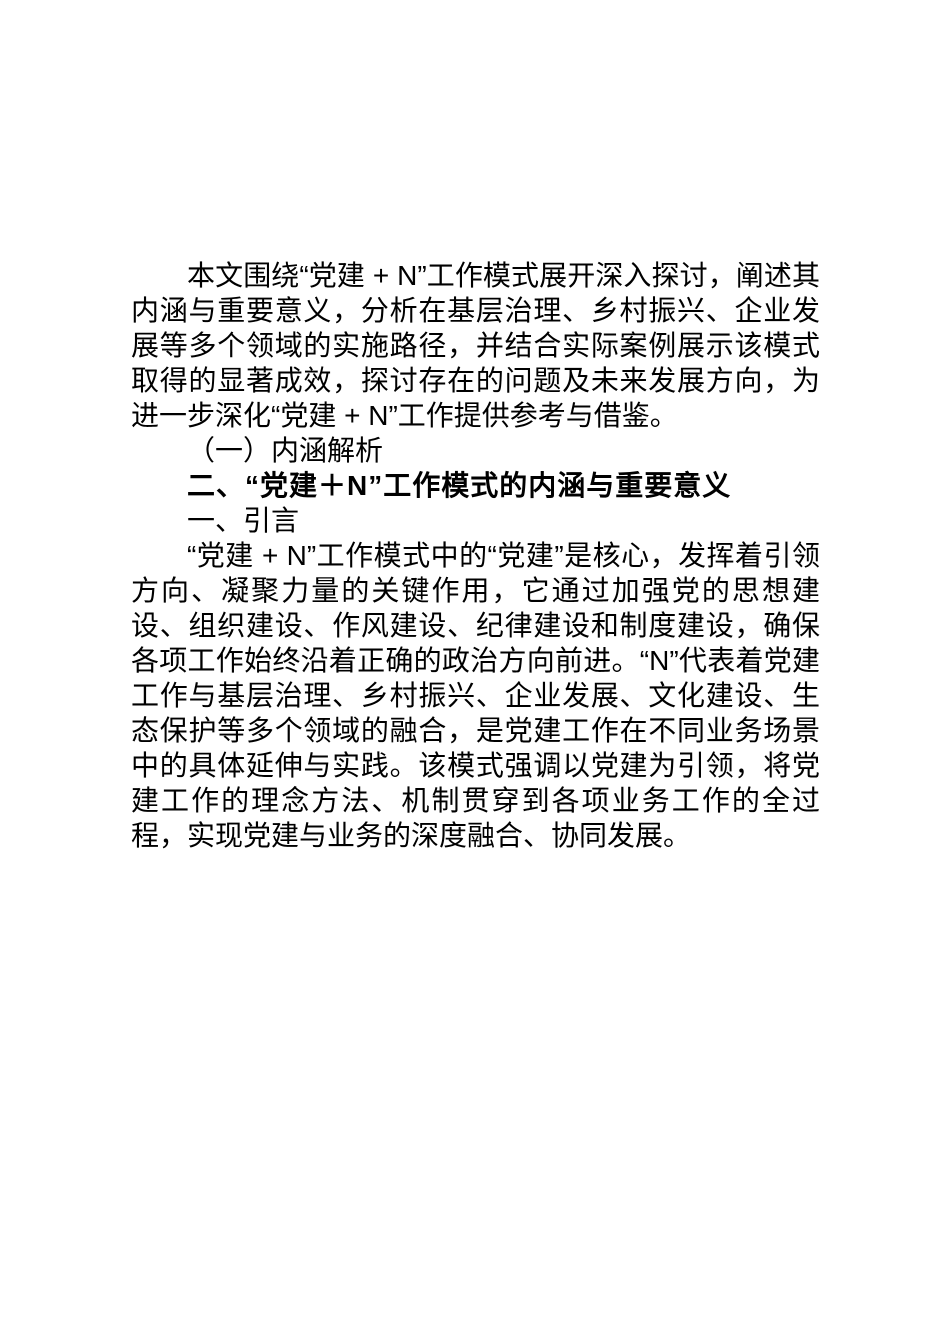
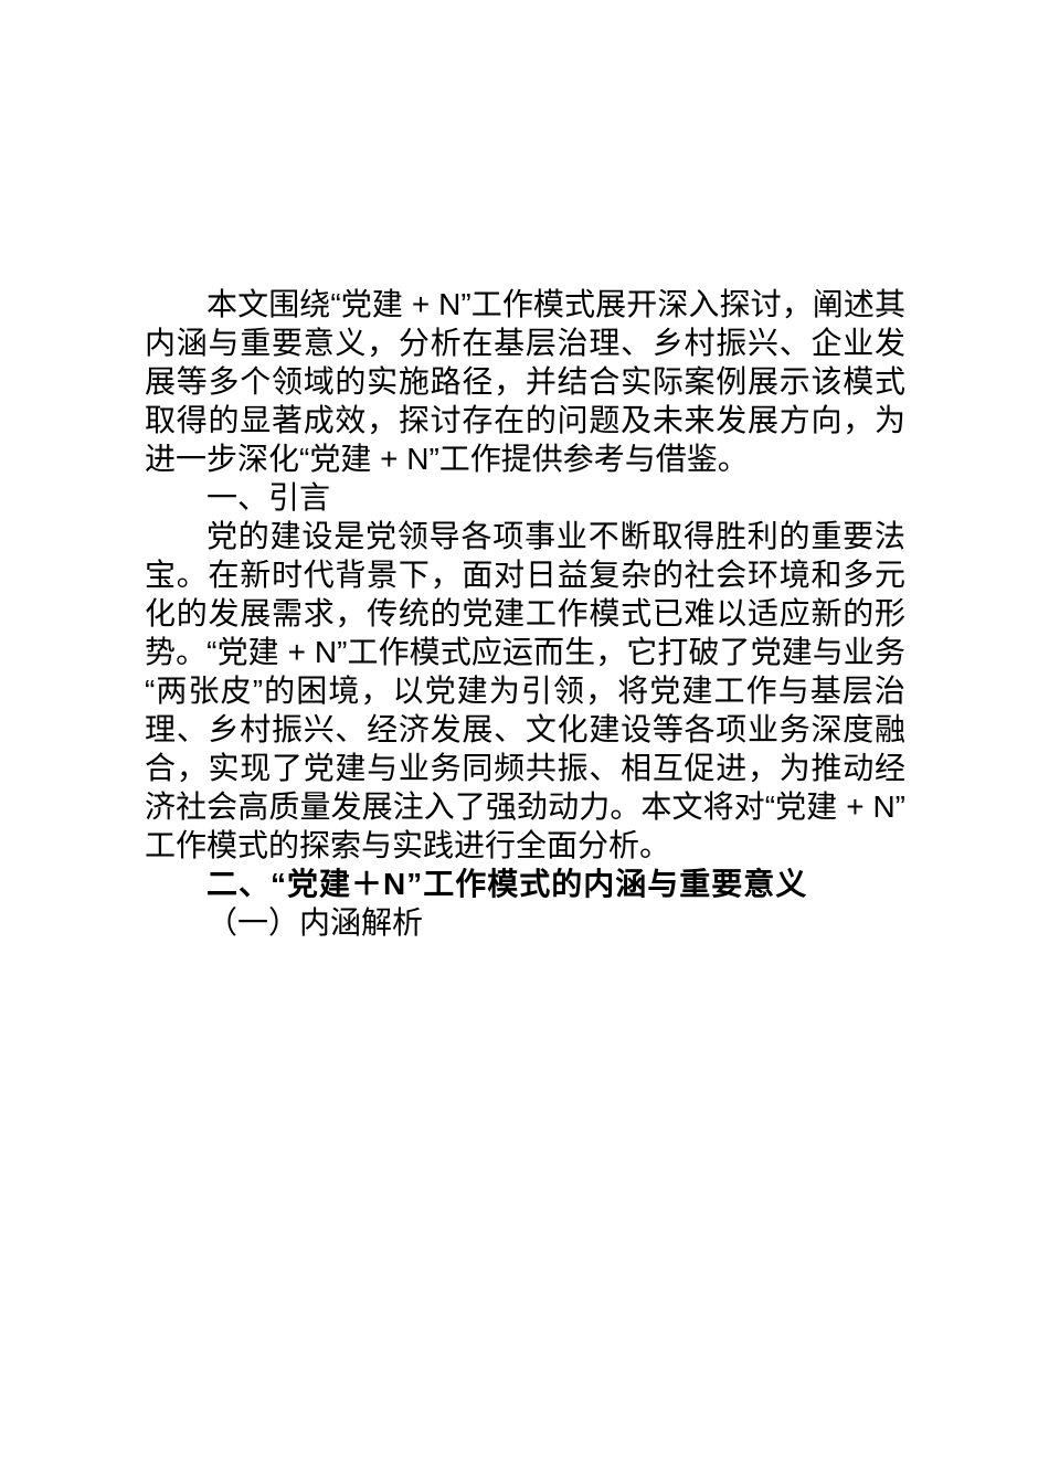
  本文围绕“党建 + N”工作模式展开深入探讨，阐述其内涵与重要意义，分析在基层治理、乡村振兴、企业发展等多个领域的实施路径，并结合实际案例展示该模式取得的显著成效，探讨存在的问题及未来发展方向，为进一步深化“党建 + N”工作提供参考与借鉴。
- （一）内涵解析
+ 一、引言
+ 党的建设是党领导各项事业不断取得胜利的重要法宝。在新时代背景下，面对日益复杂的社会环境和多元化的发展需求，传统的党建工作模式已难以适应新的形势。“党建 + N”工作模式应运而生，它打破了党建与业务“两张皮”的困境，以党建为引领，将党建工作与基层治理、乡村振兴、经济发展、文化建设等各项业务深度融合，实现了党建与业务同频共振、相互促进，为推动经济社会高质量发展注入了强劲动力。本文将对“党建 + N”工作模式的探索与实践进行全面分析。
  二、“党建＋N”工作模式的内涵与重要意义
- 一、引言
+ （一）内涵解析
- “党建 + N”工作模式中的“党建”是核心，发挥着引领方向、凝聚力量的关键作用，它通过加强党的思想建设、组织建设、作风建设、纪律建设和制度建设，确保各项工作始终沿着正确的政治方向前进。“N”代表着党建工作与基层治理、乡村振兴、企业发展、文化建设、生态保护等多个领域的融合，是党建工作在不同业务场景中的具体延伸与实践。该模式强调以党建为引领，将党建工作的理念方法、机制贯穿到各项业务工作的全过程，实现党建与业务的深度融合、协同发展。
